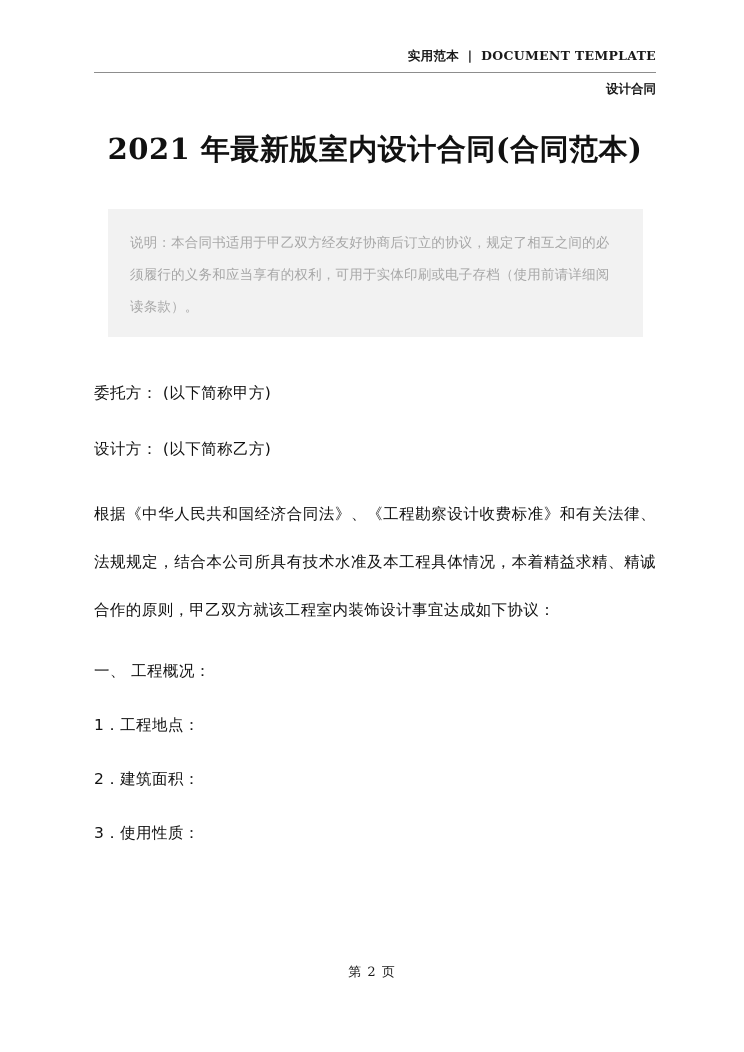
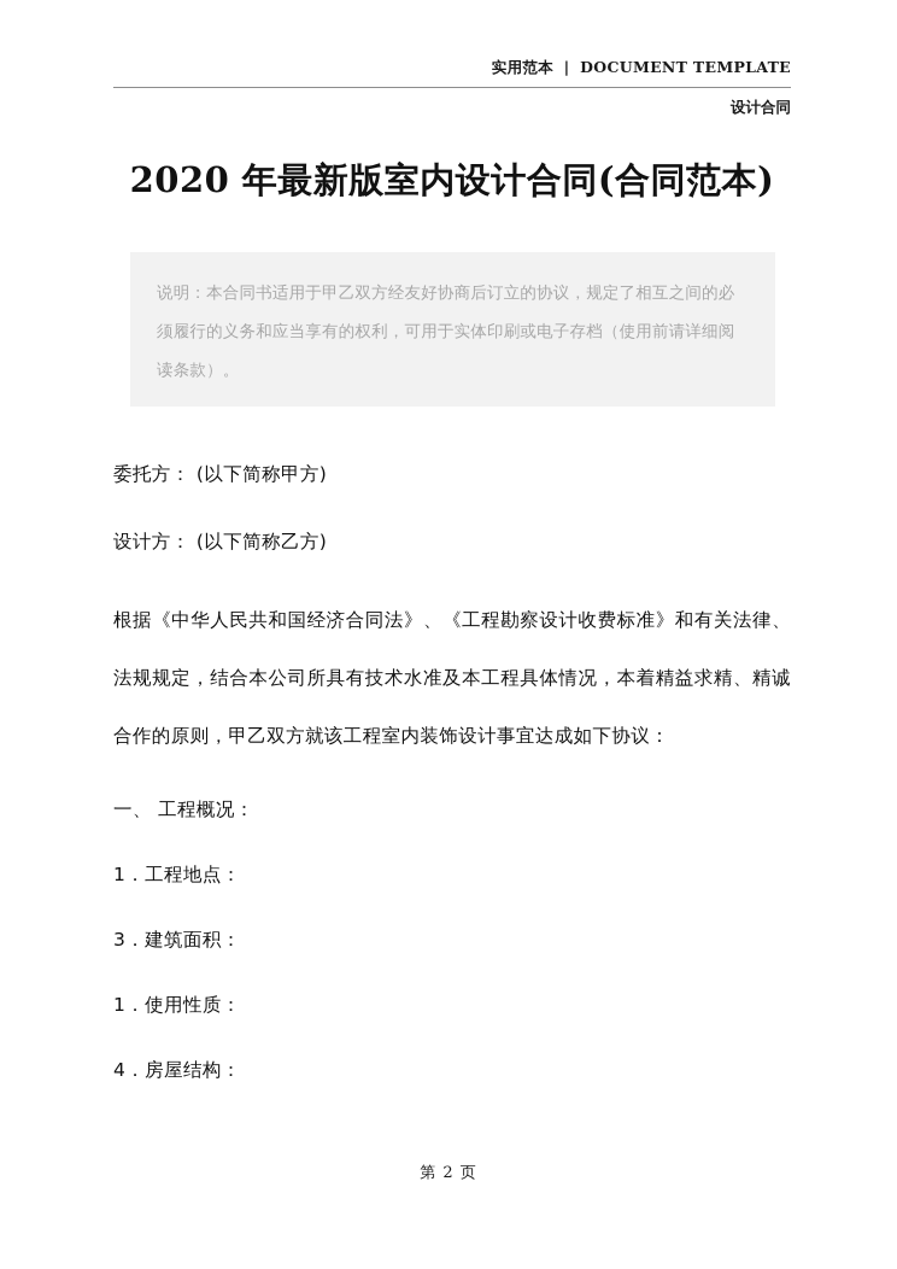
  实用范本 | DOCUMENT TEMPLATE
  设计合同
- 2021 年最新版室内设计合同(合同范本)
+ 2020 年最新版室内设计合同(合同范本)
  说明：本合同书适用于甲乙双方经友好协商后订立的协议，规定了相互之间的必须履行的义务和应当享有的权利，可用于实体印刷或电子存档（使用前请详细阅读条款）。
  委托方： (以下简称甲方)
  设计方： (以下简称乙方)
  根据《中华人民共和国经济合同法》、《工程勘察设计收费标准》和有关法律、法规规定，结合本公司所具有技术水准及本工程具体情况，本着精益求精、精诚合作的原则，甲乙双方就该工程室内装饰设计事宜达成如下协议：
  一、 工程概况：
  1．工程地点：
- 2．建筑面积：
+ 3．建筑面积：
- 3．使用性质：
+ 1．使用性质：
+ 4．房屋结构：
  第 2 页
